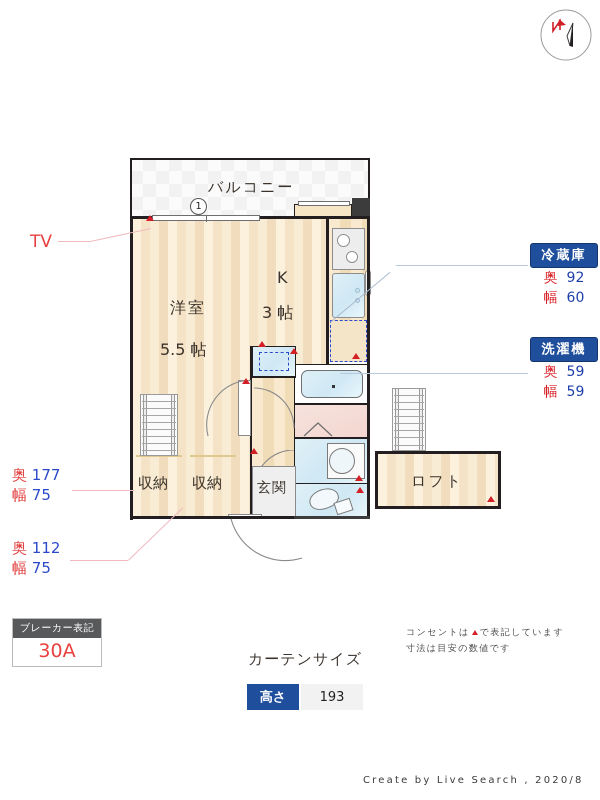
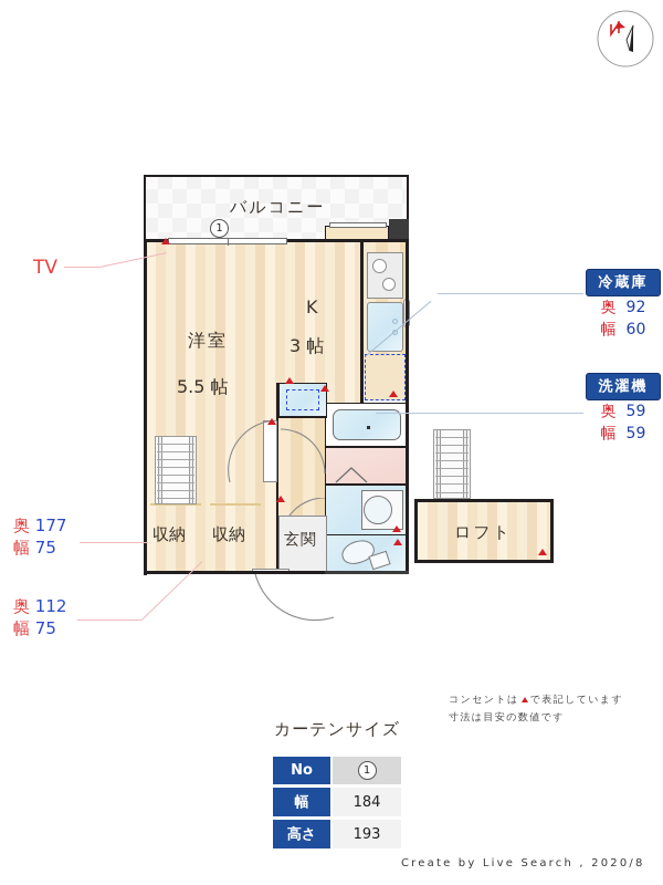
  バルコニー
  1
  洋室
  5.5 帖
  K
  3 帖
  玄関
  収納
  収納
  ロフト
  TV
  冷蔵庫
  奥 92
  幅 60
  洗濯機
  奥 59
  幅 59
  奥 177
  幅 75
  奥 112
  幅 75
- ブレーカー表記
- 30A
  カーテンサイズ
+ No	1
+ 幅	184
  高さ	193
  コンセントは で表記しています
  寸法は目安の数値です
  Create by Live Search , 2020/8
